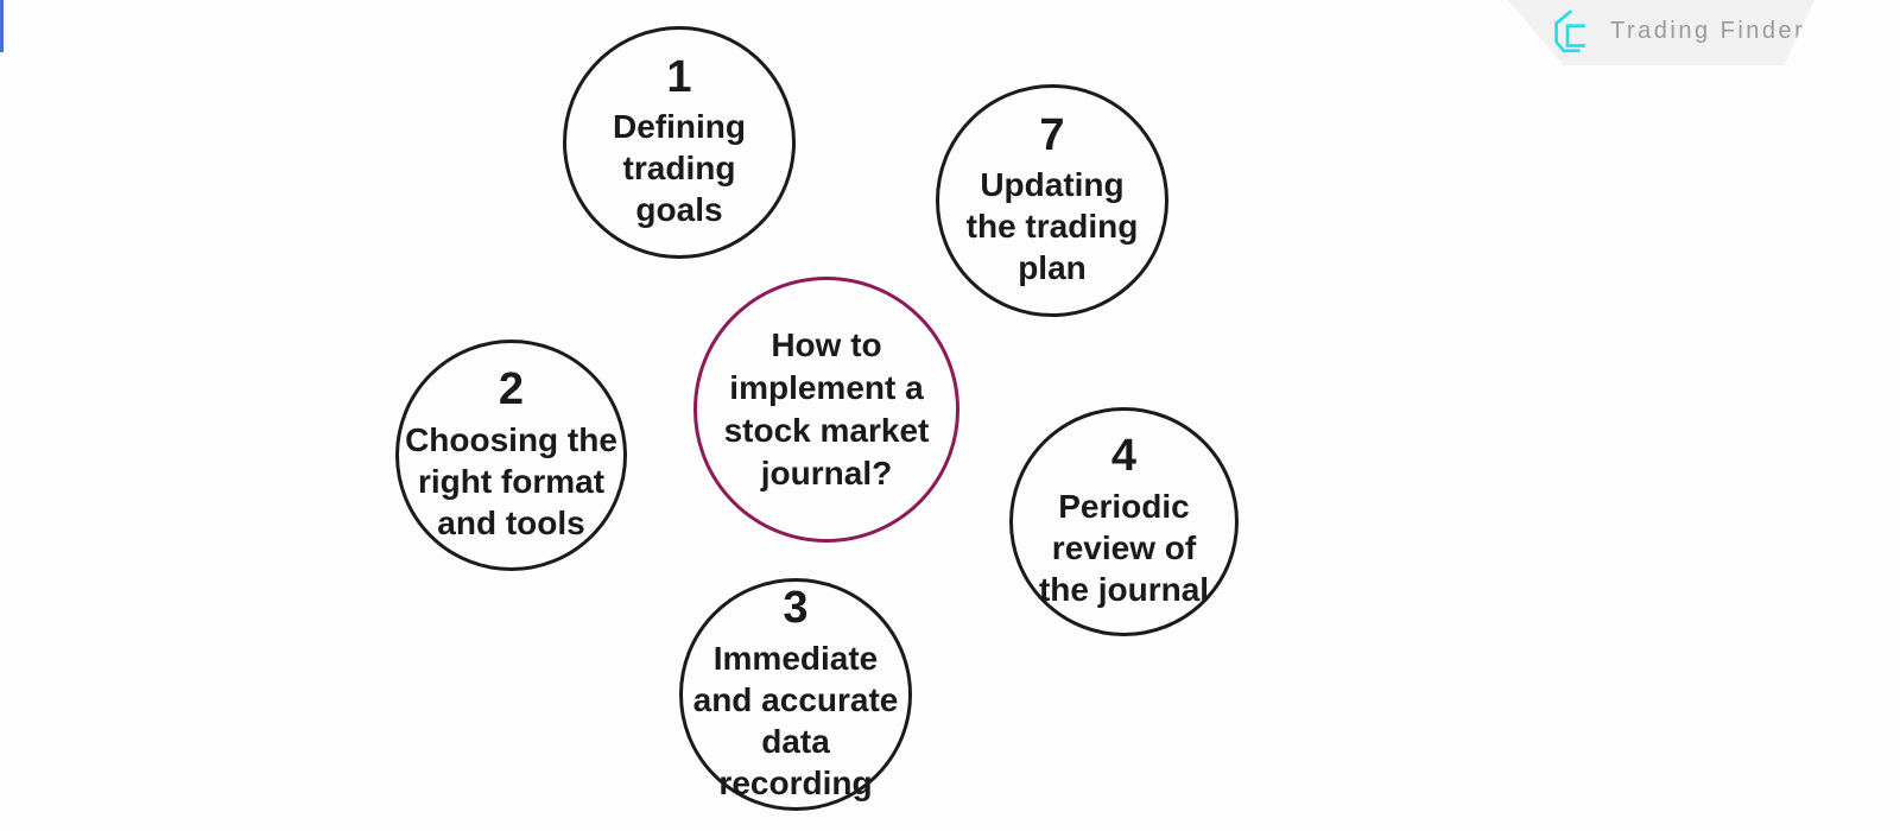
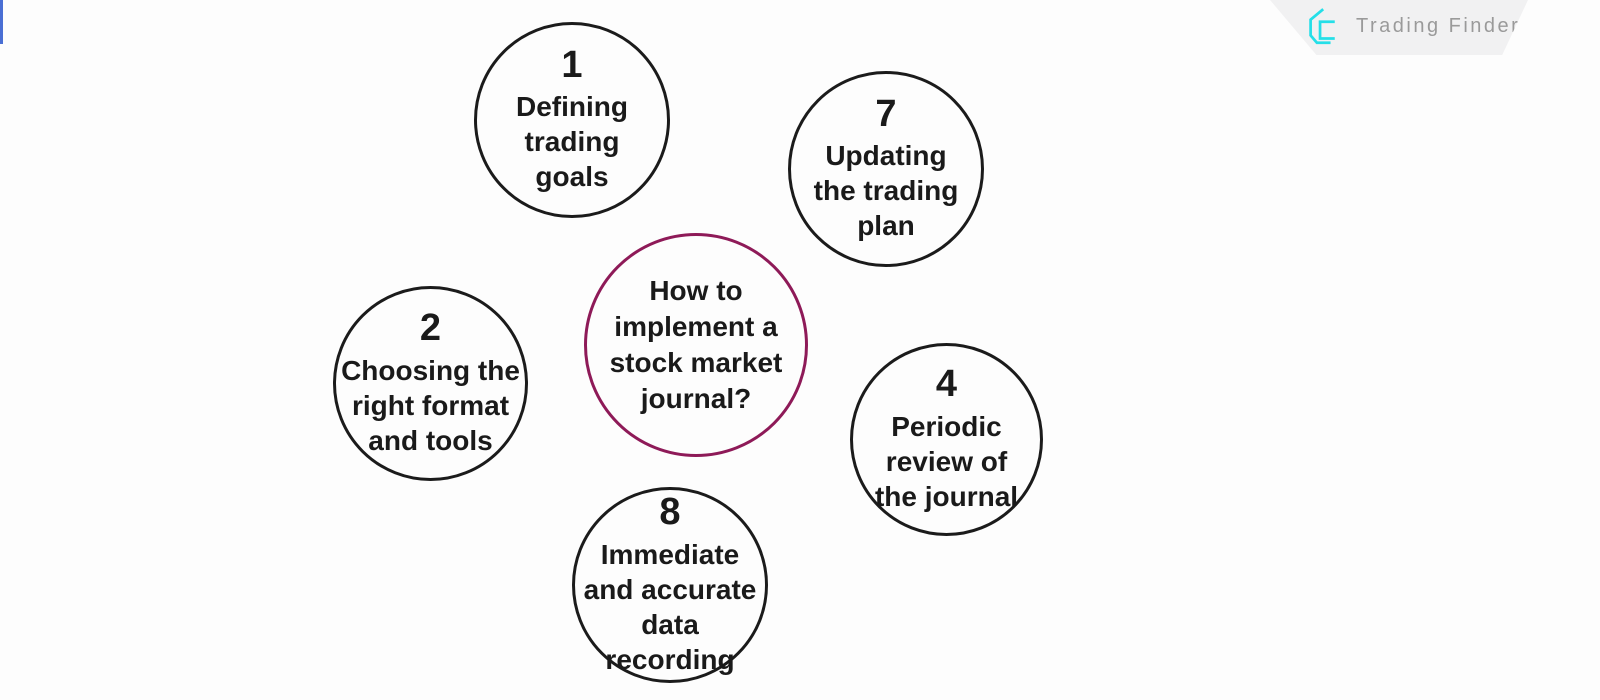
  Trading Finder
  How to
  implement a
  stock market
  journal?
  1
  Defining
  trading
  goals
  2
  Choosing the
  right format
  and tools
- 3
+ 8
  Immediate
  and accurate
  data recording
  4
  Periodic
  review of
  the journal
  7
  Updating
  the trading
  plan
